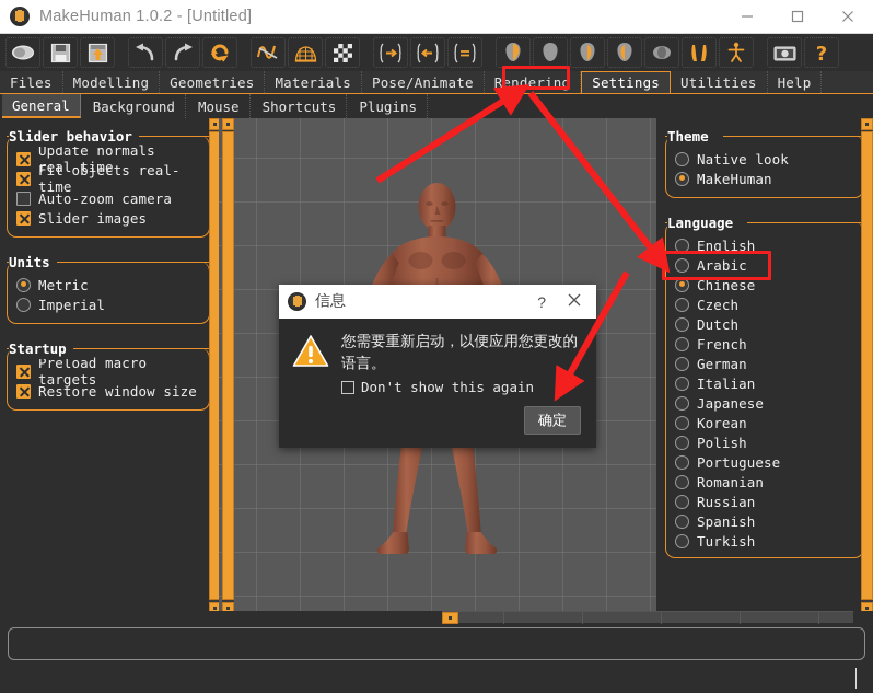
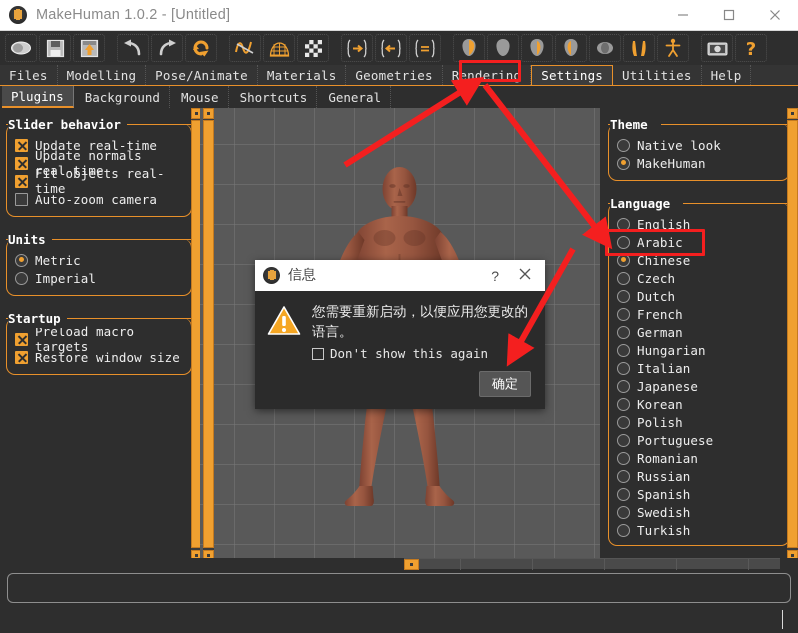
  MakeHuman 1.0.2 - [Untitled]
  ?
  Files
  Modelling
- Geometries
+ Pose/Animate
  Materials
- Pose/Animate
+ Geometries
  Rendering
  Settings
  Utilities
  Help
- General
+ Plugins
  Background
  Mouse
  Shortcuts
- Plugins
+ General
  Slider behavior
+ Update real-time
  Update normals real-time
  Fit objects real-time
  Auto-zoom camera
- Slider images
  Units
  Metric
  Imperial
  Startup
  Preload macro targets
  Restore window size
  Theme
  Native look
  MakeHuman
  Language
  English
  Arabic
  Chinese
  Czech
  Dutch
  French
  German
+ Hungarian
  Italian
  Japanese
  Korean
  Polish
  Portuguese
  Romanian
  Russian
  Spanish
+ Swedish
  Turkish
  信息
  ?
  您需要重新启动，以便应用您更改的语言。
  Don't show this again
  确定
